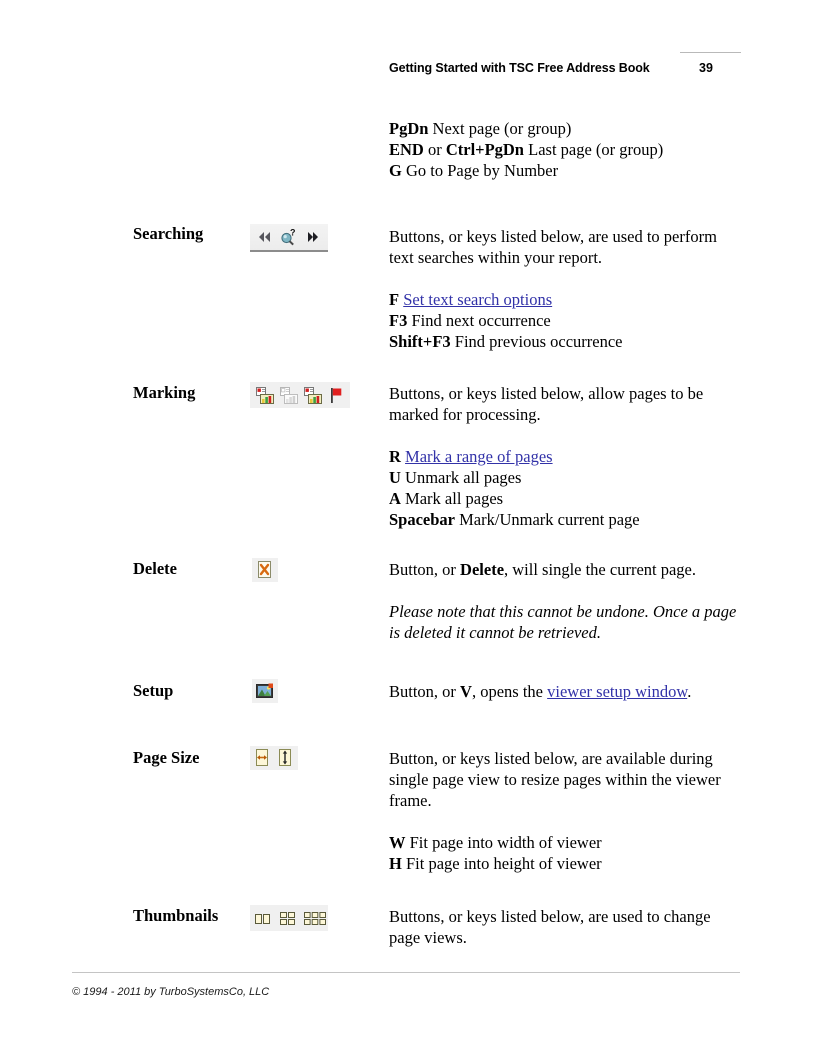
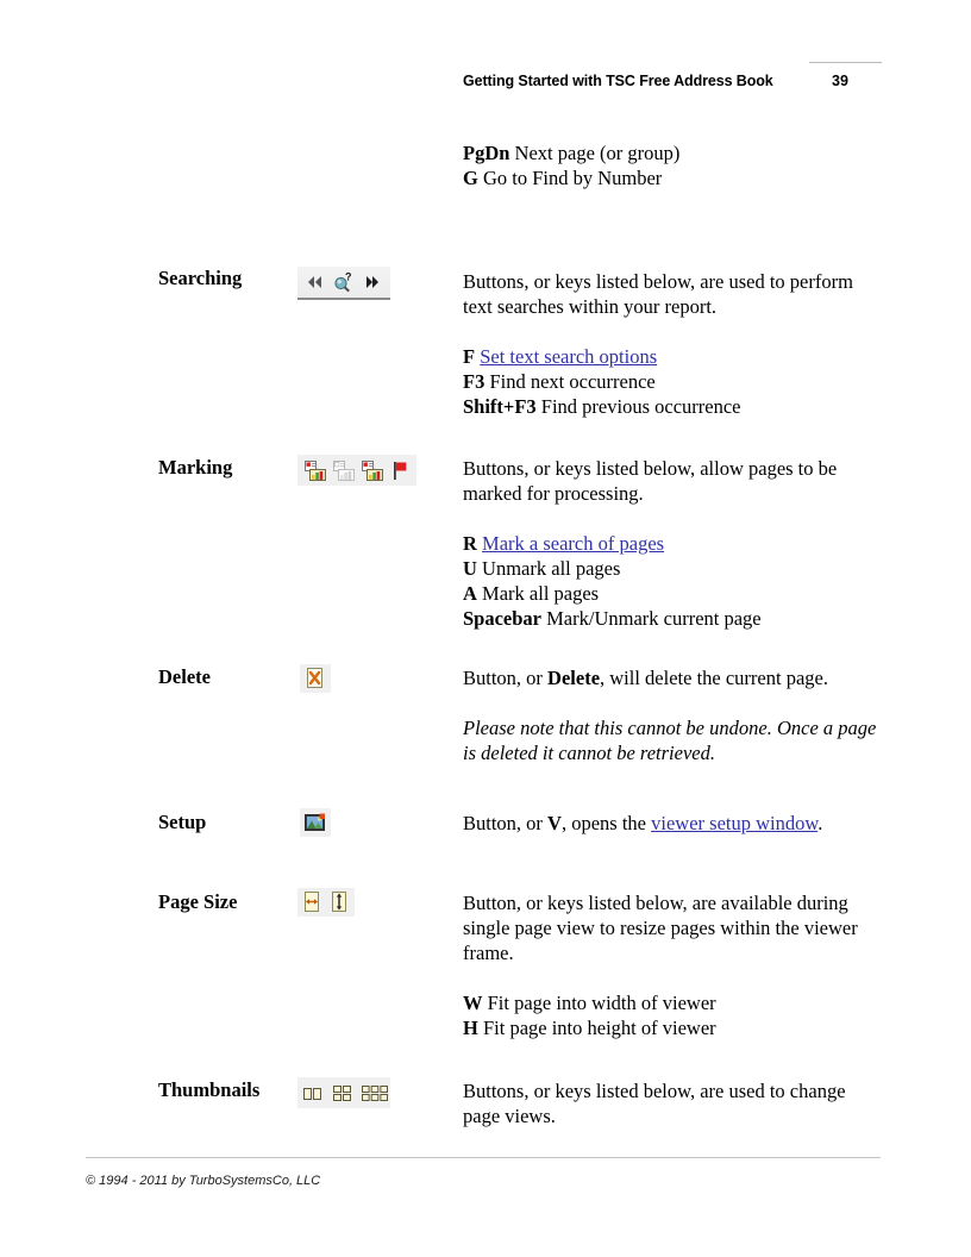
  Getting Started with TSC Free Address Book
  39
  PgDn Next page (or group)
- END or Ctrl+PgDn Last page (or group)
- G Go to Page by Number
+ G Go to Find by Number
  Searching
  ?
  Buttons, or keys listed below, are used to perform text searches within your report.
  F Set text search options
  F3 Find next occurrence
  Shift+F3 Find previous occurrence
  Marking
  Buttons, or keys listed below, allow pages to be marked for processing.
- R Mark a range of pages
+ R Mark a search of pages
  U Unmark all pages
  A Mark all pages
  Spacebar Mark/Unmark current page
  Delete
- Button, or Delete, will single the current page.
+ Button, or Delete, will delete the current page.
  Please note that this cannot be undone. Once a page is deleted it cannot be retrieved.
  Setup
  Button, or V, opens the viewer setup window.
  Page Size
  Button, or keys listed below, are available during single page view to resize pages within the viewer frame.
  W Fit page into width of viewer
  H Fit page into height of viewer
  Thumbnails
  Buttons, or keys listed below, are used to change page views.
  © 1994 - 2011 by TurboSystemsCo, LLC
